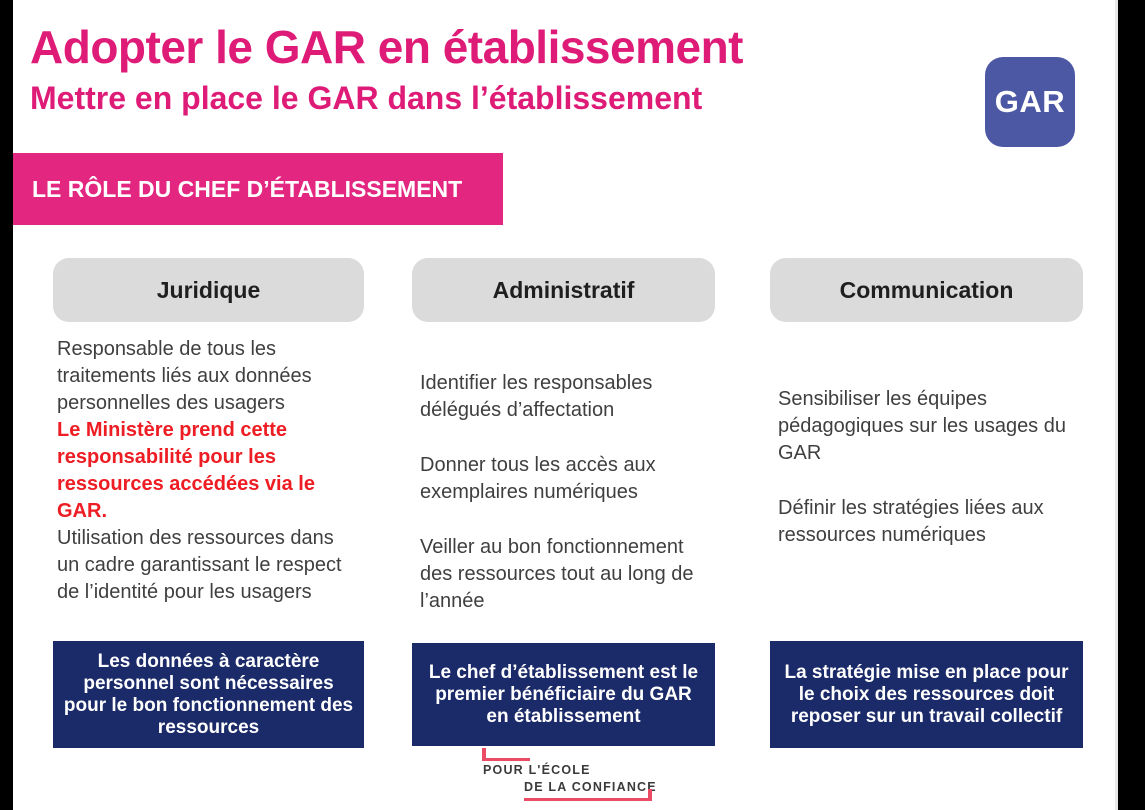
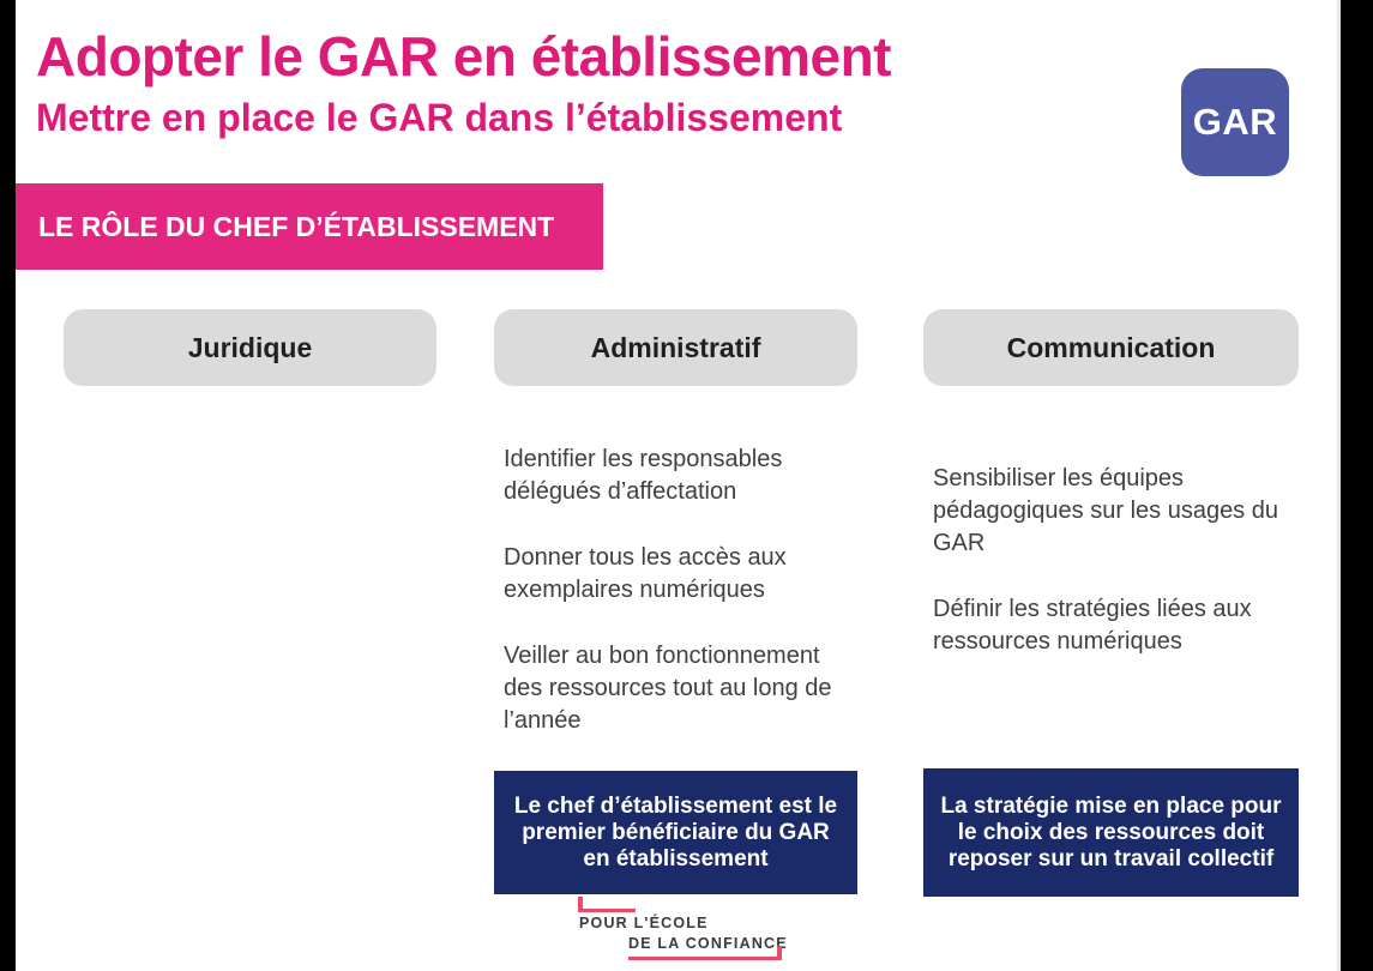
  Adopter le GAR en établissement
  Mettre en place le GAR dans l’établissement
  GAR
  LE RÔLE DU CHEF D’ÉTABLISSEMENT
  Juridique
- Responsable de tous les traitements liés aux données personnelles des usagers
- Le Ministère prend cette responsabilité pour les ressources accédées via le GAR.
- Utilisation des ressources dans un cadre garantissant le respect de l’identité pour les usagers
- Les données à caractère personnel sont nécessaires pour le bon fonctionnement des ressources
  Administratif
  Identifier les responsables délégués d’affectation
  Donner tous les accès aux exemplaires numériques
  Veiller au bon fonctionnement des ressources tout au long de l’année
  Le chef d’établissement est le premier bénéficiaire du GAR en établissement
  Communication
  Sensibiliser les équipes pédagogiques sur les usages du GAR
  Définir les stratégies liées aux ressources numériques
  La stratégie mise en place pour le choix des ressources doit reposer sur un travail collectif
  POUR L'ÉCOLE
  DE LA CONFIANCE
